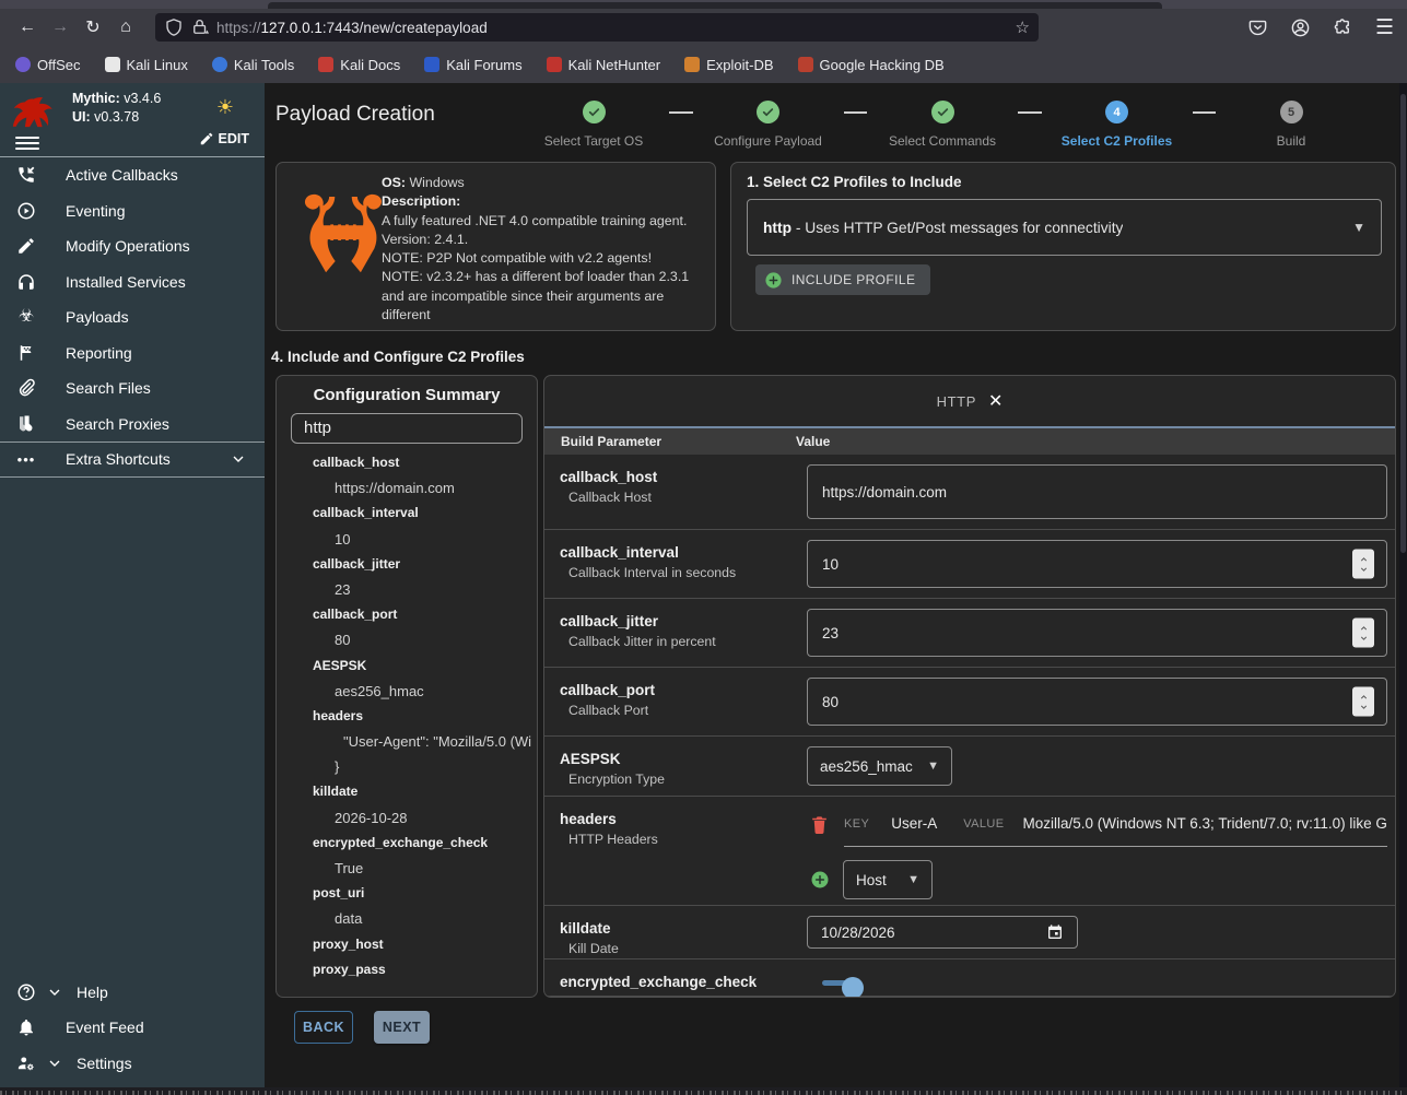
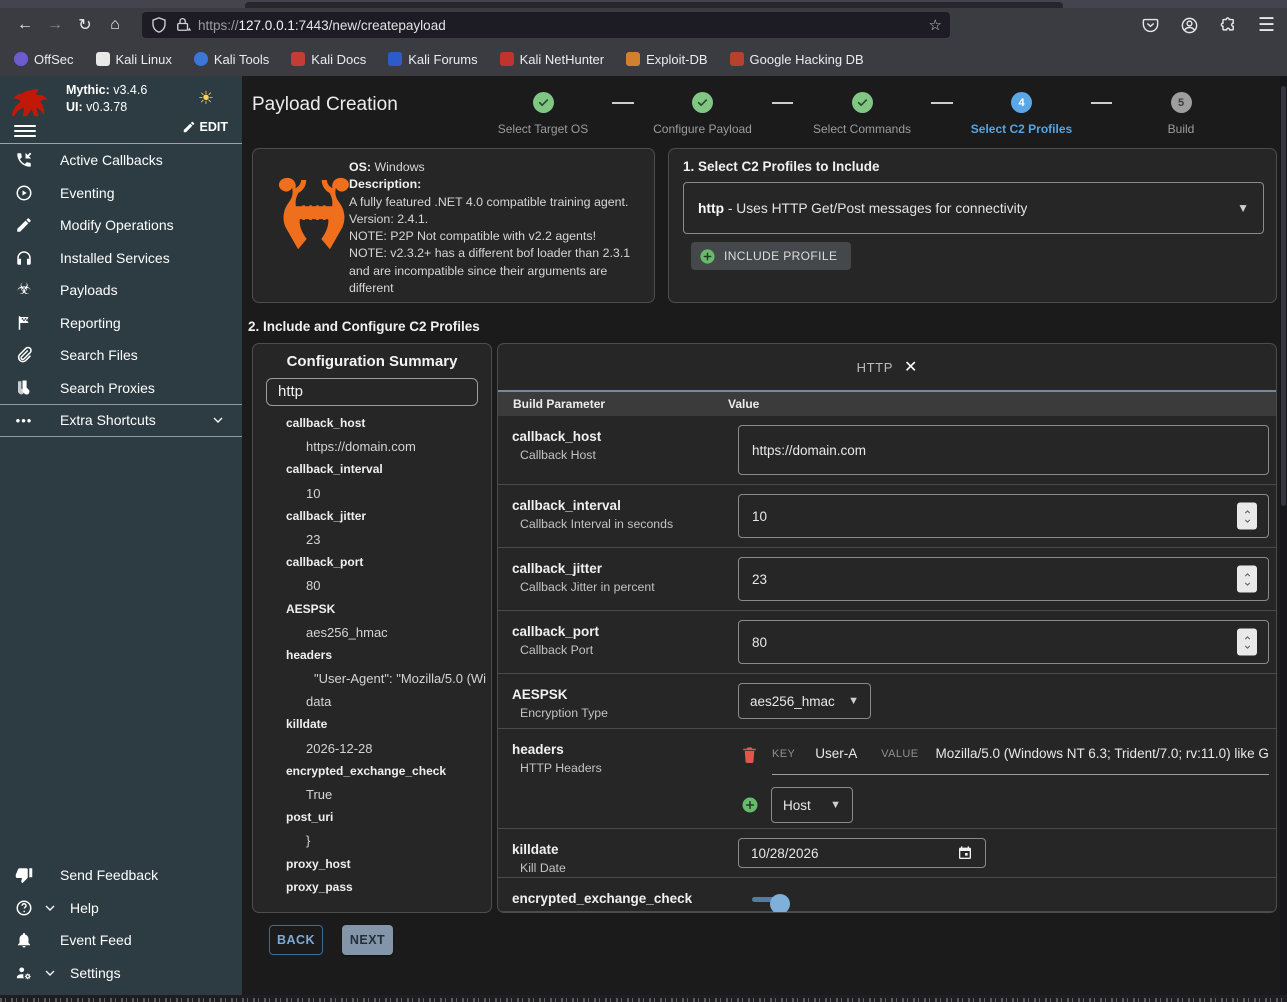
  ←
  →
  ↻
  ⌂
  https://127.0.0.1:7443/new/createpayload
  ☆
  ☰
  OffSec
  Kali Linux
  Kali Tools
  Kali Docs
  Kali Forums
  Kali NetHunter
  Exploit-DB
  Google Hacking DB
  Mythic: v3.4.6
  UI: v0.3.78
  ☀
  EDIT
  Active Callbacks
  Eventing
  Modify Operations
  Installed Services
  ☣
  Payloads
  Reporting
  Search Files
  Search Proxies
  •••
  Extra Shortcuts
+ Send Feedback
  Help
  Event Feed
  Settings
  Payload Creation
  Select Target OS
  Configure Payload
  Select Commands
  4
  Select C2 Profiles
  5
  Build
  OS: Windows
  Description:
  A fully featured .NET 4.0 compatible training agent.
  Version: 2.4.1.
  NOTE: P2P Not compatible with v2.2 agents!
  NOTE: v2.3.2+ has a different bof loader than 2.3.1 and are incompatible since their arguments are different
  1. Select C2 Profiles to Include
  http - Uses HTTP Get/Post messages for connectivity
  ▼
  INCLUDE PROFILE
- 4. Include and Configure C2 Profiles
+ 2. Include and Configure C2 Profiles
  Configuration Summary
  http
  callback_host
  https://domain.com
  callback_interval
  10
  callback_jitter
  23
  callback_port
  80
  AESPSK
  aes256_hmac
  headers
  "User-Agent": "Mozilla/5.0 (Wi
- }
+ data
  killdate
- 2026-10-28
+ 2026-12-28
  encrypted_exchange_check
  True
  post_uri
- data
+ }
  proxy_host
  proxy_pass
  HTTP
  ✕
  Build Parameter
  Value
  callback_host
  Callback Host
  https://domain.com
  callback_interval
  Callback Interval in seconds
  10
  callback_jitter
  Callback Jitter in percent
  23
  callback_port
  Callback Port
  80
  AESPSK
  Encryption Type
  aes256_hmac
  ▼
  headers
  HTTP Headers
  KEY
  User-A
  VALUE
  Mozilla/5.0 (Windows NT 6.3; Trident/7.0; rv:11.0) like G
  Host
  ▼
  killdate
  Kill Date
  10/28/2026
  encrypted_exchange_check
  BACK
  NEXT
